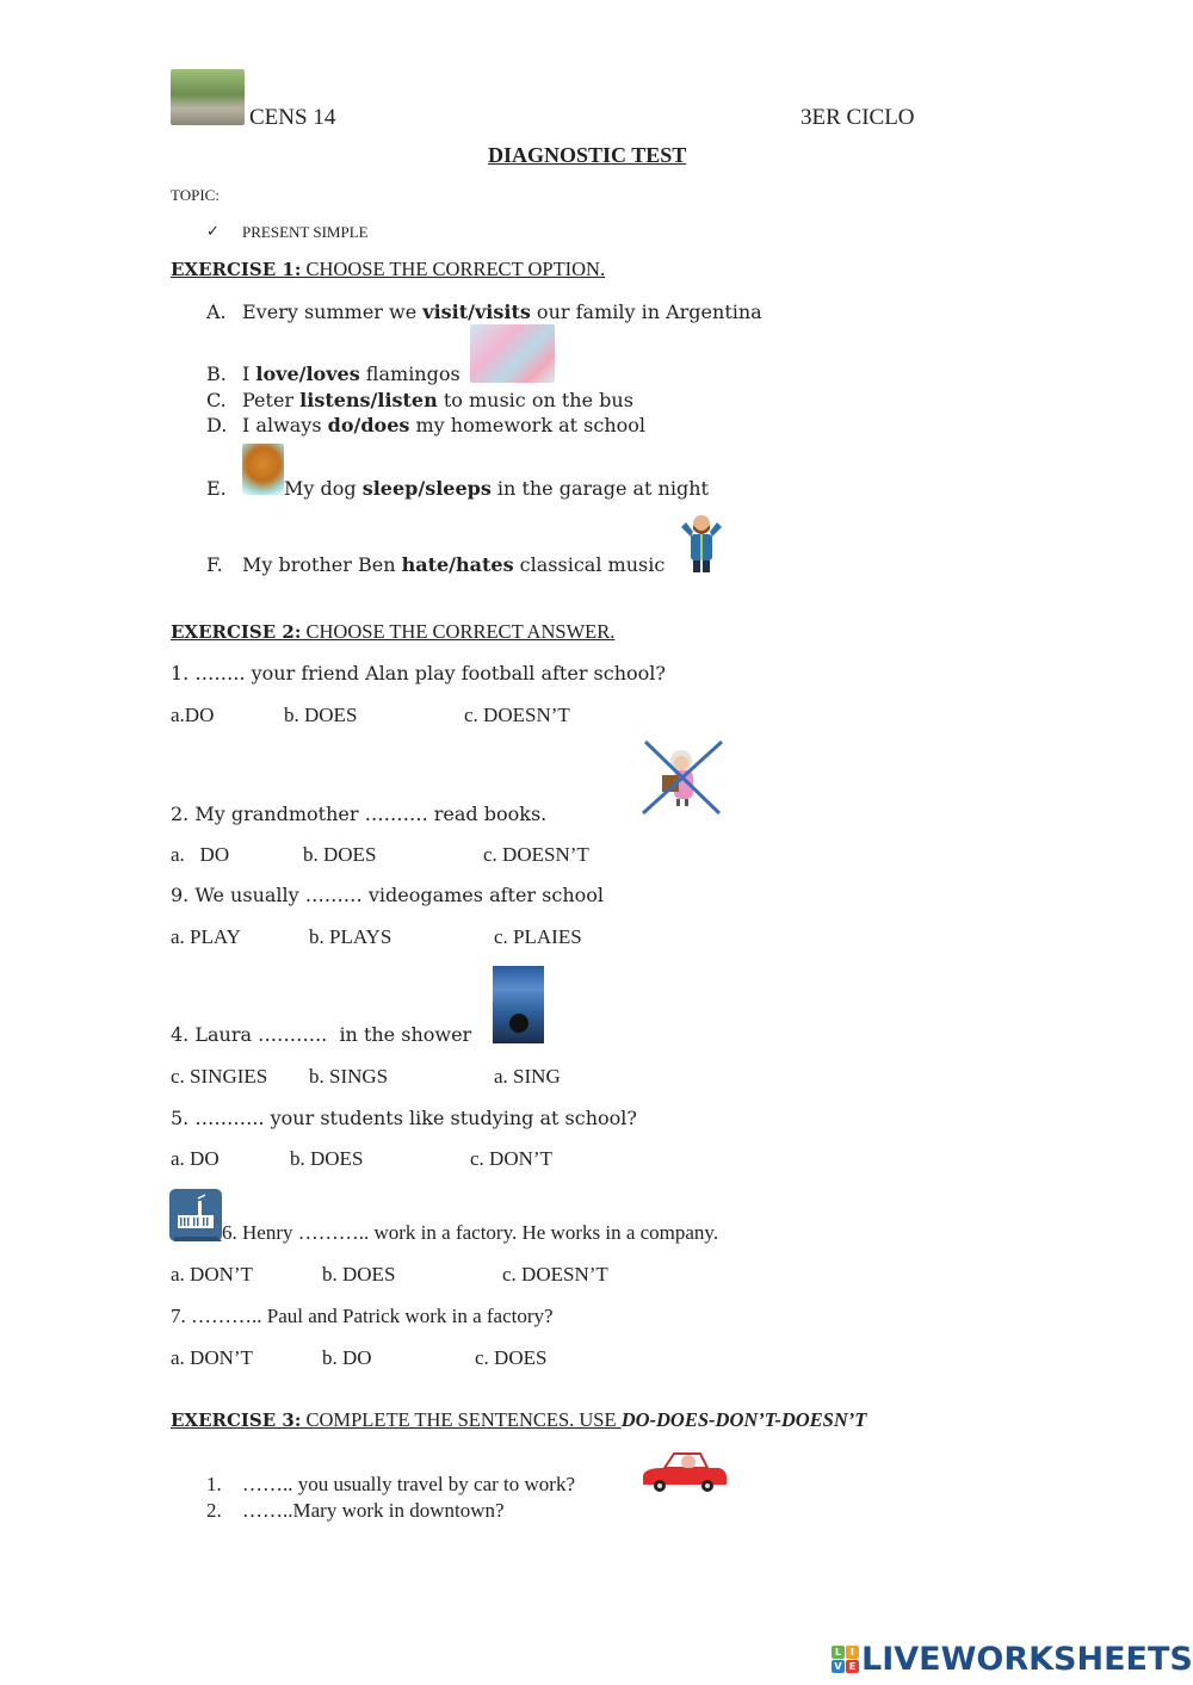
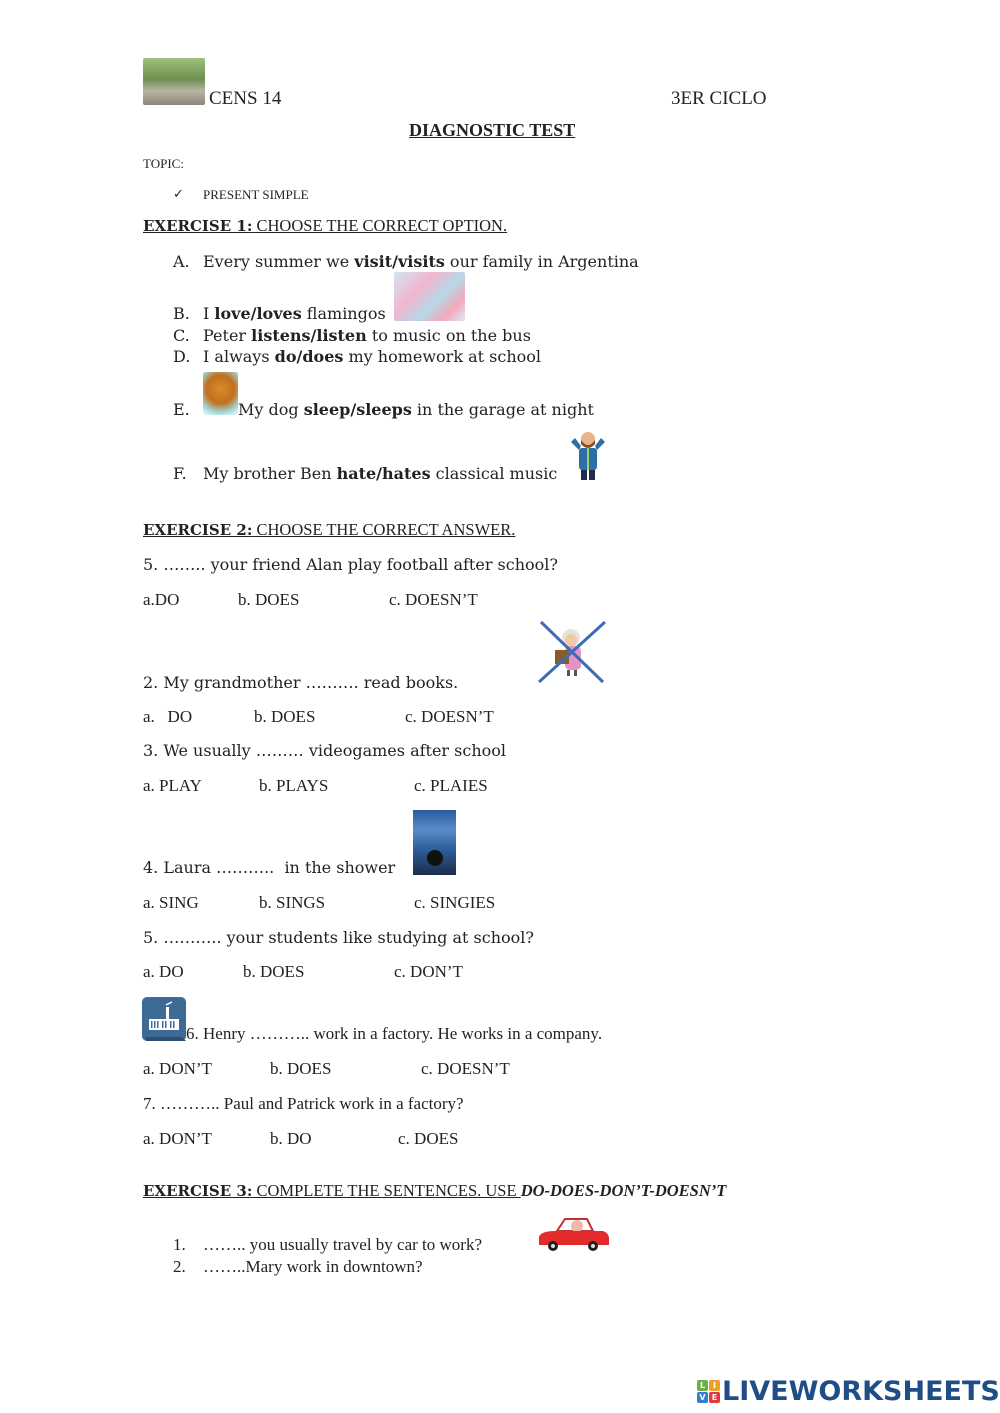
  CENS 14
  3ER CICLO
  DIAGNOSTIC TEST
  TOPIC:
  ✓
  PRESENT SIMPLE
  EXERCISE 1: CHOOSE THE CORRECT OPTION.
  A. Every summer we visit/visits our family in Argentina
  B. I love/loves flamingos
  C. Peter listens/listen to music on the bus
  D. I always do/does my homework at school
  E. My dog sleep/sleeps in the garage at night
  F. My brother Ben hate/hates classical music
  EXERCISE 2: CHOOSE THE CORRECT ANSWER.
- 1. …….. your friend Alan play football after school?
+ 5. …….. your friend Alan play football after school?
  a.DO
  b. DOES
  c. DOESN’T
  2. My grandmother ………. read books.
  a. DO
  b. DOES
  c. DOESN’T
- 9. We usually ……… videogames after school
+ 3. We usually ……… videogames after school
  a. PLAY
  b. PLAYS
  c. PLAIES
  4. Laura ……….. in the shower
- c. SINGIES
+ a. SING
  b. SINGS
- a. SING
+ c. SINGIES
  5. ……….. your students like studying at school?
  a. DO
  b. DOES
  c. DON’T
  6. Henry ……….. work in a factory. He works in a company.
  a. DON’T
  b. DOES
  c. DOESN’T
  7. ……….. Paul and Patrick work in a factory?
  a. DON’T
  b. DO
  c. DOES
  EXERCISE 3: COMPLETE THE SENTENCES. USE DO-DOES-DON’T-DOESN’T
  1. …….. you usually travel by car to work?
  2. ……..Mary work in downtown?
  L
  I
  V
  E
  LIVEWORKSHEETS
